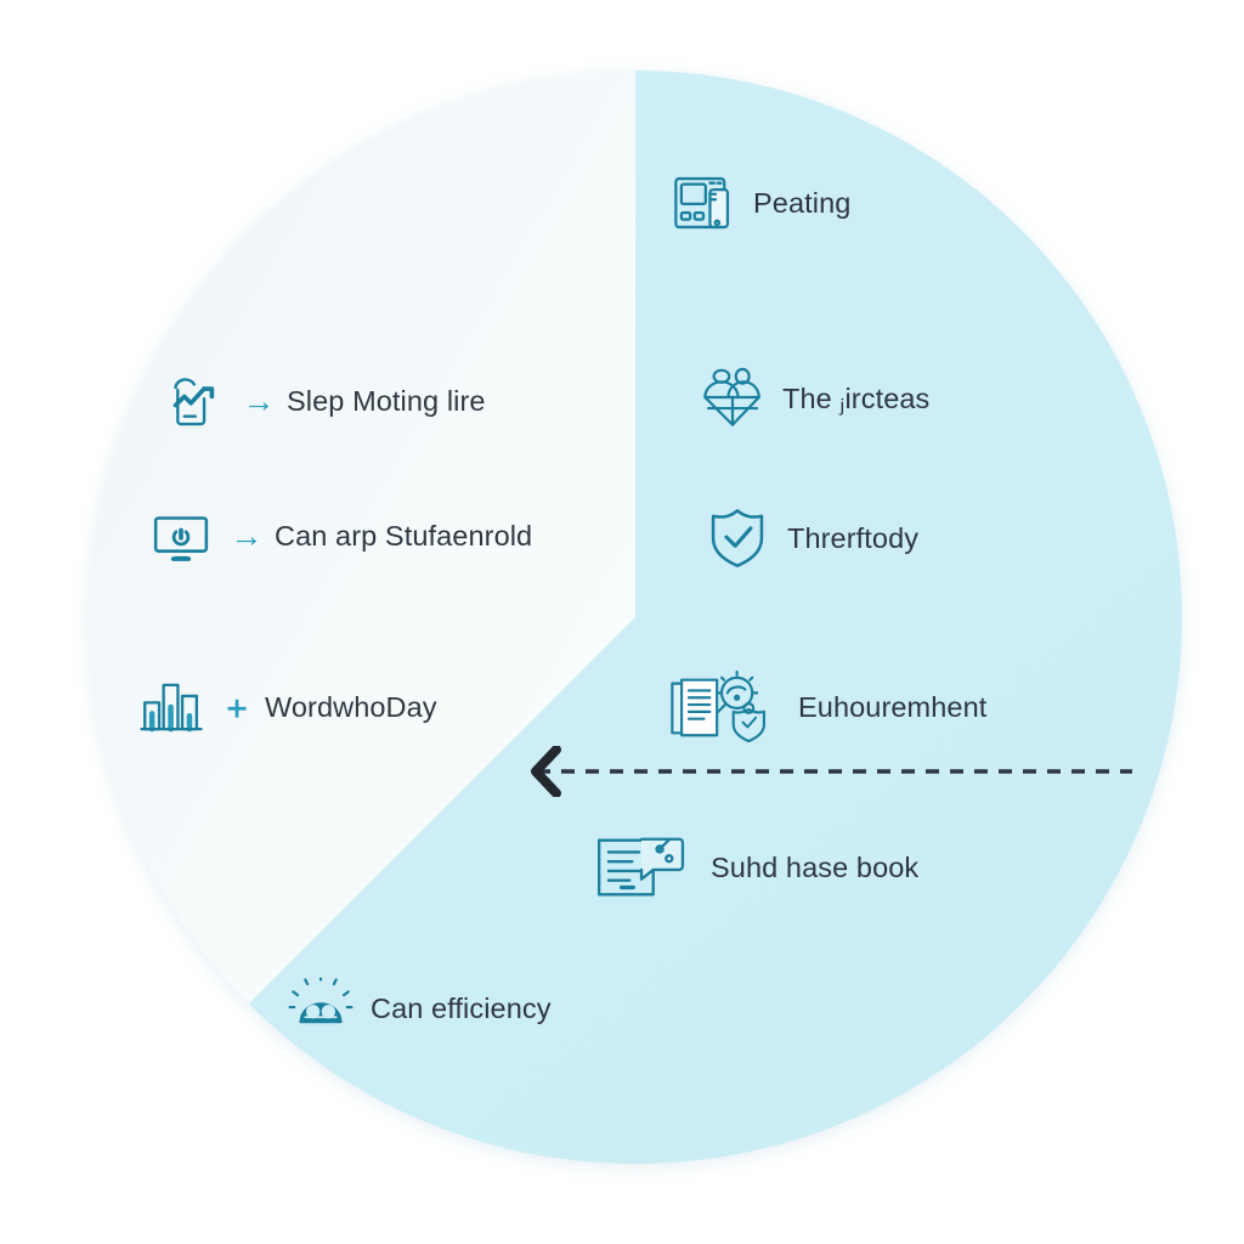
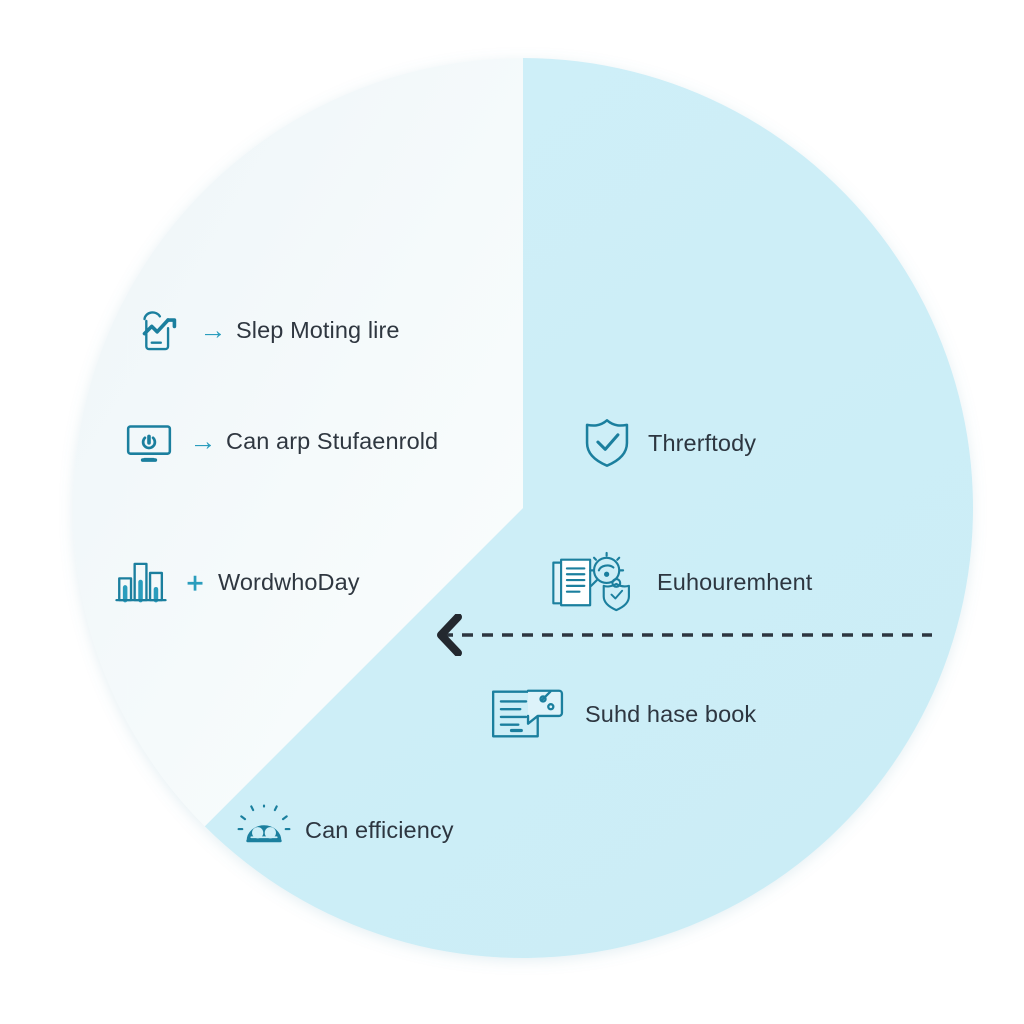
  →
  Slep Moting lire
  →
  Can arр Stufaenrold
  ＋
  WordwhoDay
- Peating
- The ⱼircteas
  Threrftody
  Euhouremhent
  Suhd hase book
  Can efficiency
